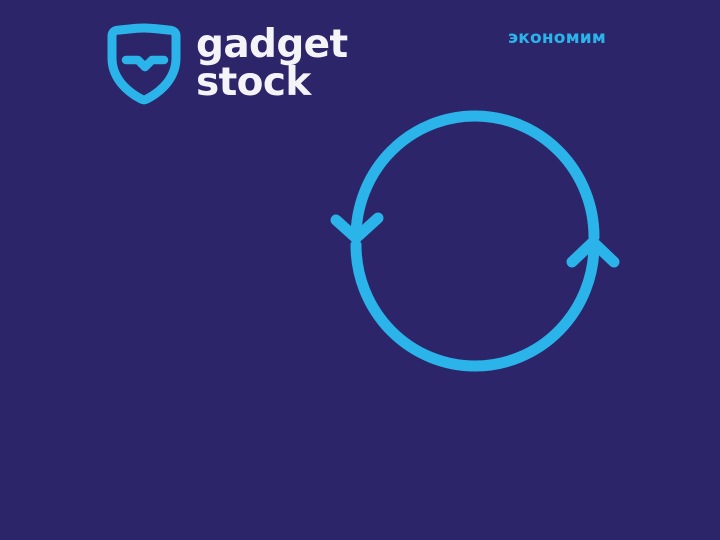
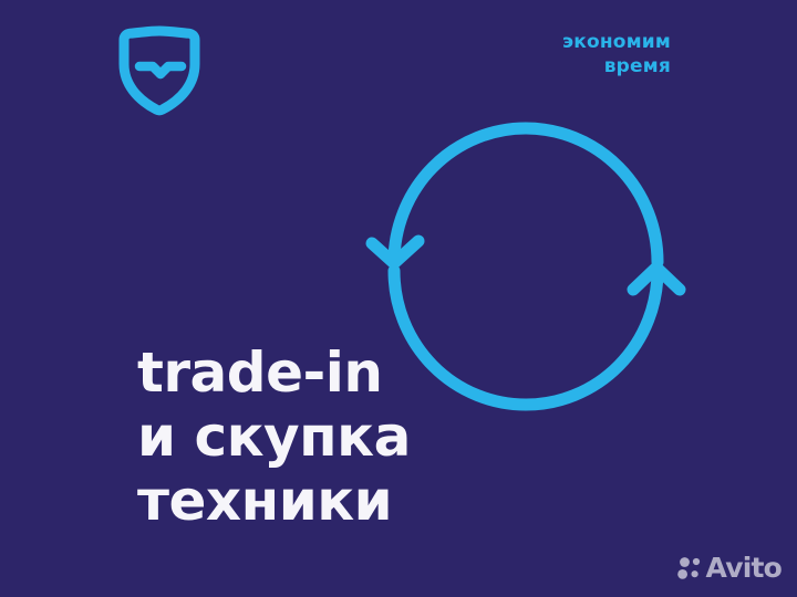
- gadget
- stock
  экономим
+ время
+ trade-in
+ и скупка
+ техники
+ Avito
